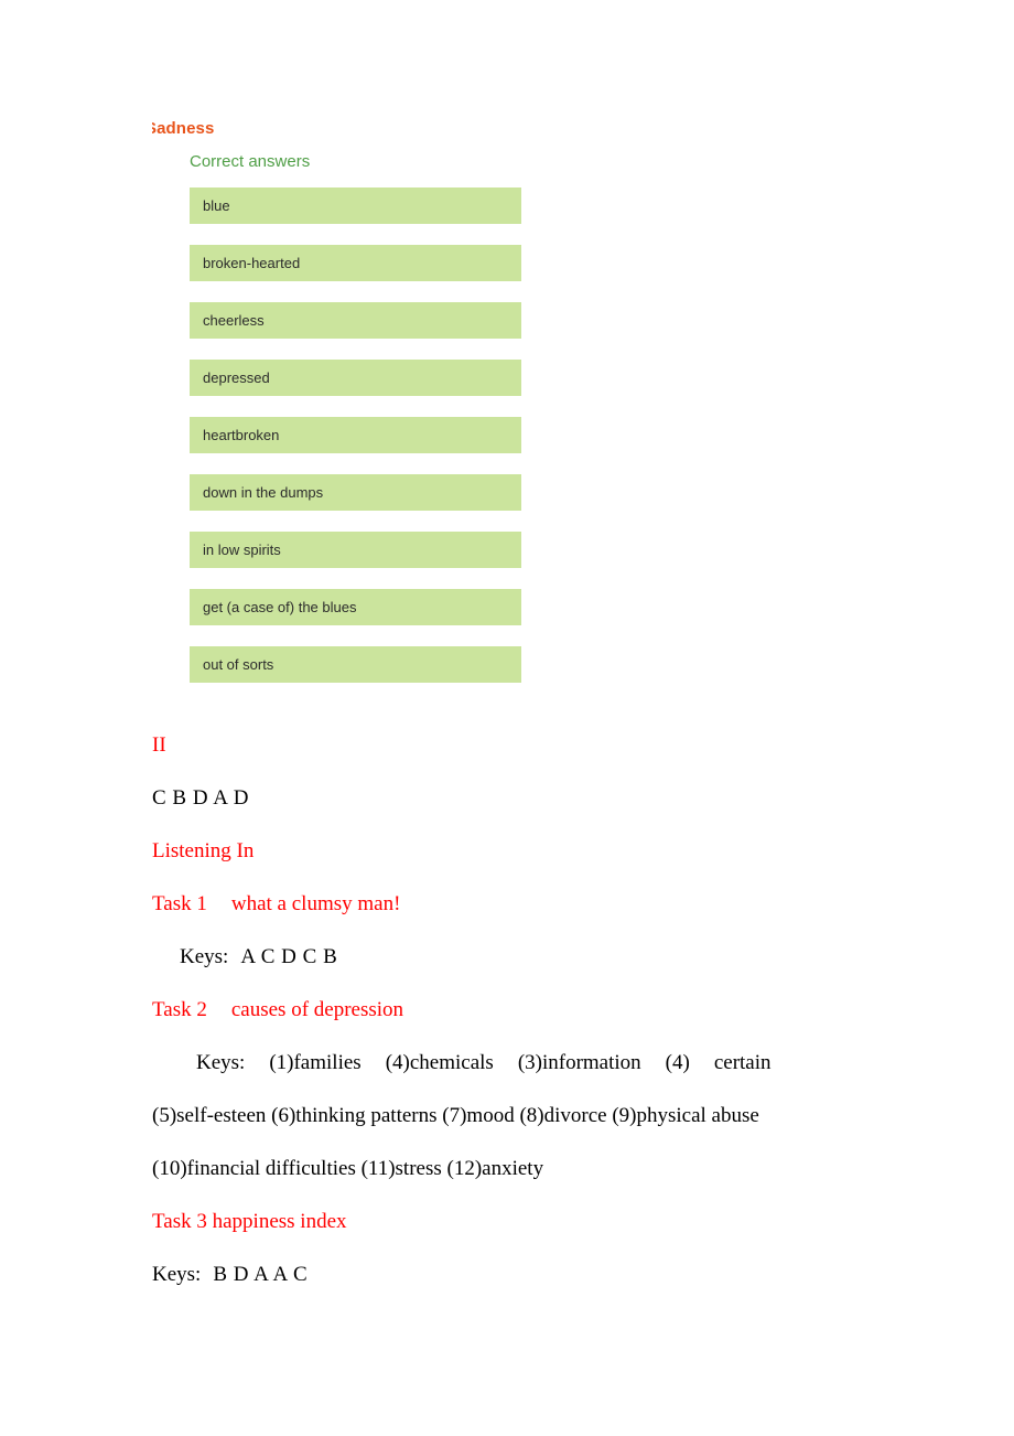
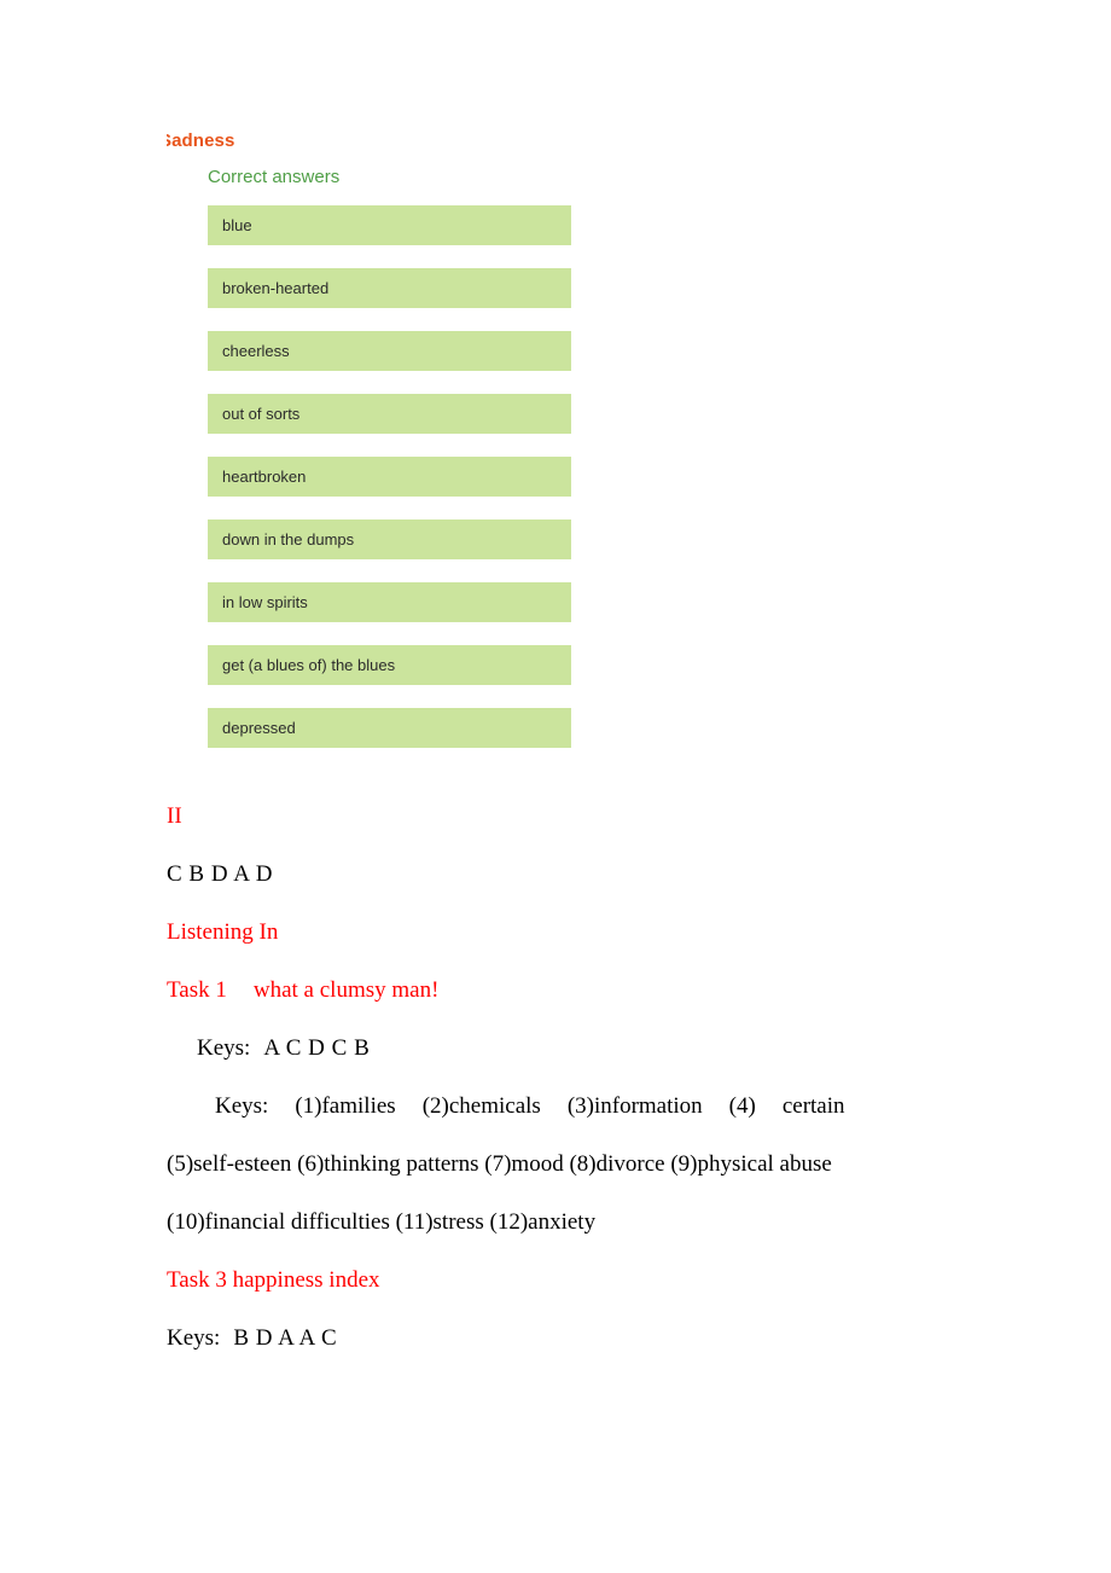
  Sadness
  Correct answers
  blue
  broken-hearted
  cheerless
- depressed
+ out of sorts
  heartbroken
  down in the dumps
  in low spirits
- get (a case of) the blues
+ get (a blues of) the blues
- out of sorts
+ depressed
  II
  C B D A D
  Listening In
  Task 1 what a clumsy man!
  Keys: A C D C B
- Task 2 causes of depression
- Keys: (1)families (4)chemicals (3)information (4) certain
+ Keys: (1)families (2)chemicals (3)information (4) certain
  (5)self-esteen (6)thinking patterns (7)mood (8)divorce (9)physical abuse
  (10)financial difficulties (11)stress (12)anxiety
  Task 3 happiness index
  Keys: B D A A C
